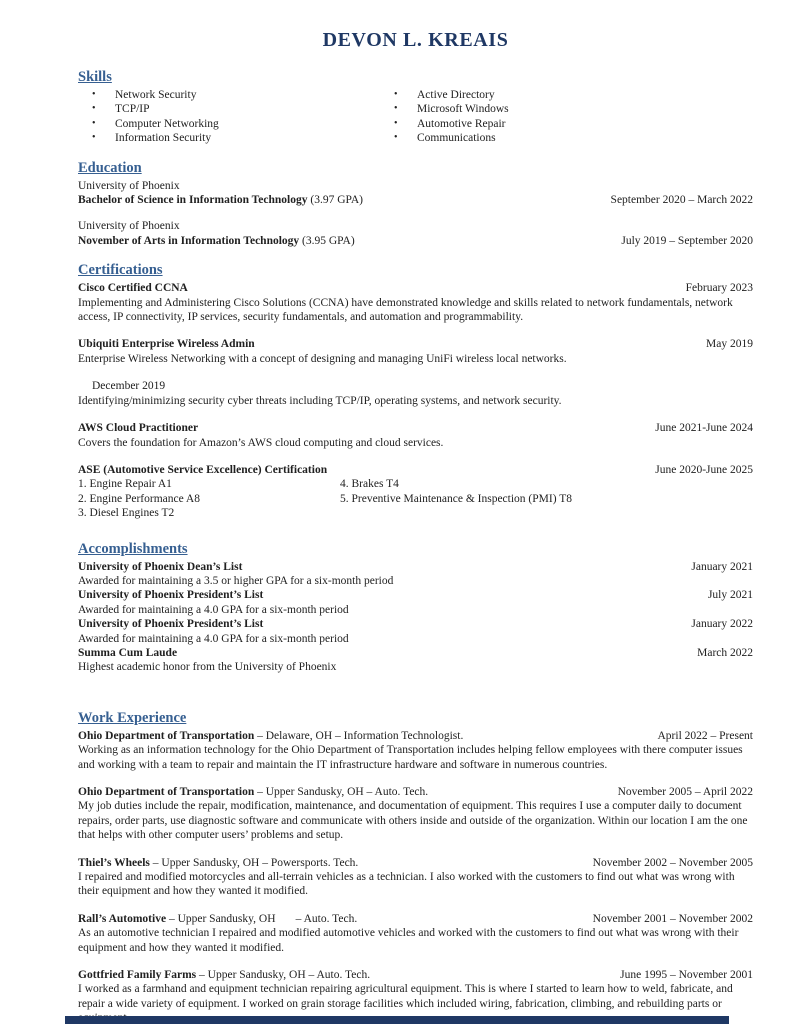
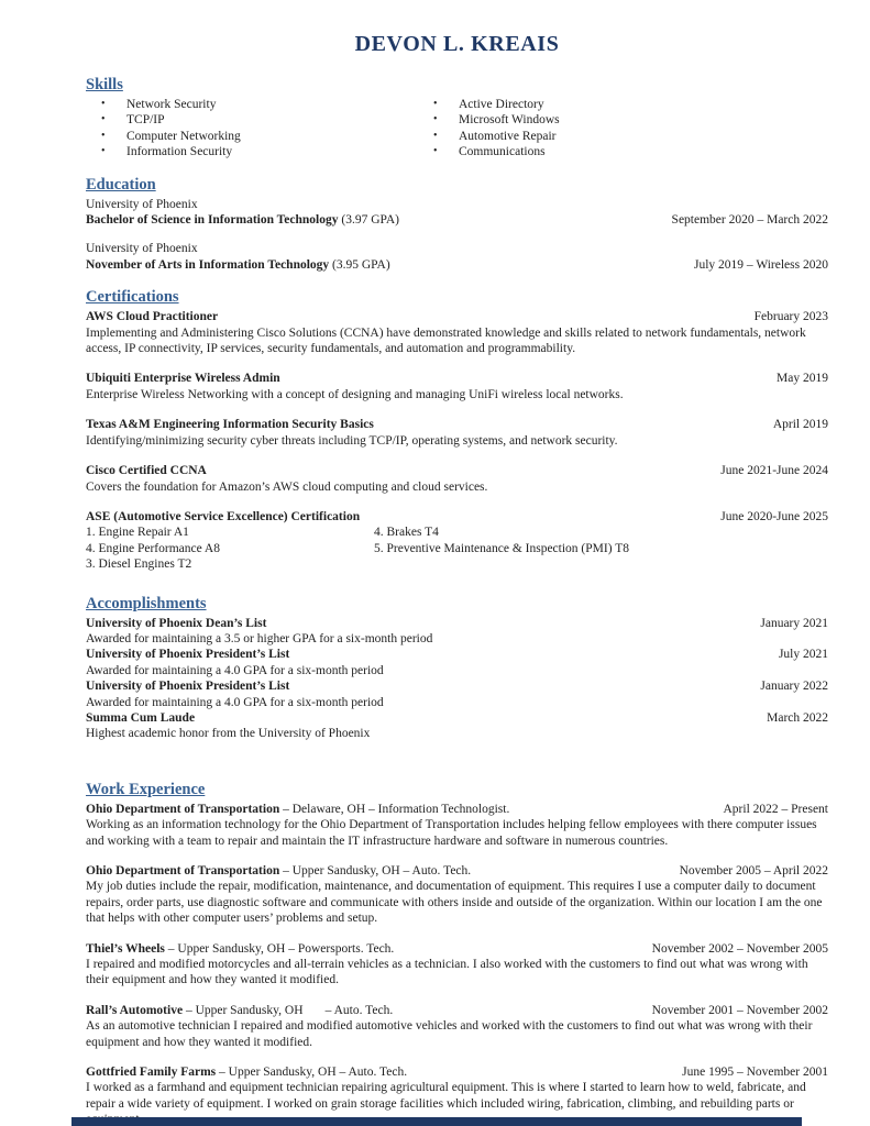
  DEVON L. KREAIS
  Skills
  •
  Network Security
  •
  TCP/IP
  •
  Computer Networking
  •
  Information Security
  •
  Active Directory
  •
  Microsoft Windows
  •
  Automotive Repair
  •
  Communications
  Education
  University of Phoenix
  Bachelor of Science in Information Technology (3.97 GPA)
  September 2020 – March 2022
  University of Phoenix
  November of Arts in Information Technology (3.95 GPA)
- July 2019 – September 2020
+ July 2019 – Wireless 2020
  Certifications
- Cisco Certified CCNA
+ AWS Cloud Practitioner
  February 2023
  Implementing and Administering Cisco Solutions (CCNA) have demonstrated knowledge and skills related to network fundamentals, network access, IP connectivity, IP services, security fundamentals, and automation and programmability.
  Ubiquiti Enterprise Wireless Admin
  May 2019
  Enterprise Wireless Networking with a concept of designing and managing UniFi wireless local networks.
+ Texas A&M Engineering Information Security Basics
- December 2019
+ April 2019
  Identifying/minimizing security cyber threats including TCP/IP, operating systems, and network security.
- AWS Cloud Practitioner
+ Cisco Certified CCNA
  June 2021-June 2024
  Covers the foundation for Amazon’s AWS cloud computing and cloud services.
  ASE (Automotive Service Excellence) Certification
  June 2020-June 2025
  1. Engine Repair A1
- 2. Engine Performance A8
+ 4. Engine Performance A8
  3. Diesel Engines T2
  4. Brakes T4
  5. Preventive Maintenance & Inspection (PMI) T8
  Accomplishments
  University of Phoenix Dean’s List
  January 2021
  Awarded for maintaining a 3.5 or higher GPA for a six-month period
  University of Phoenix President’s List
  July 2021
  Awarded for maintaining a 4.0 GPA for a six-month period
  University of Phoenix President’s List
  January 2022
  Awarded for maintaining a 4.0 GPA for a six-month period
  Summa Cum Laude
  March 2022
  Highest academic honor from the University of Phoenix
  Work Experience
  Ohio Department of Transportation – Delaware, OH – Information Technologist.
  April 2022 – Present
  Working as an information technology for the Ohio Department of Transportation includes helping fellow employees with there computer issues and working with a team to repair and maintain the IT infrastructure hardware and software in numerous countries.
  Ohio Department of Transportation – Upper Sandusky, OH – Auto. Tech.
  November 2005 – April 2022
  My job duties include the repair, modification, maintenance, and documentation of equipment. This requires I use a computer daily to document repairs, order parts, use diagnostic software and communicate with others inside and outside of the organization. Within our location I am the one that helps with other computer users’ problems and setup.
  Thiel’s Wheels – Upper Sandusky, OH – Powersports. Tech.
  November 2002 – November 2005
  I repaired and modified motorcycles and all-terrain vehicles as a technician. I also worked with the customers to find out what was wrong with their equipment and how they wanted it modified.
  Rall’s Automotive – Upper Sandusky, OH – Auto. Tech.
  November 2001 – November 2002
  As an automotive technician I repaired and modified automotive vehicles and worked with the customers to find out what was wrong with their equipment and how they wanted it modified.
  Gottfried Family Farms – Upper Sandusky, OH – Auto. Tech.
  June 1995 – November 2001
  I worked as a farmhand and equipment technician repairing agricultural equipment. This is where I started to learn how to weld, fabricate, and repair a wide variety of equipment. I worked on grain storage facilities which included wiring, fabrication, climbing, and rebuilding parts or
